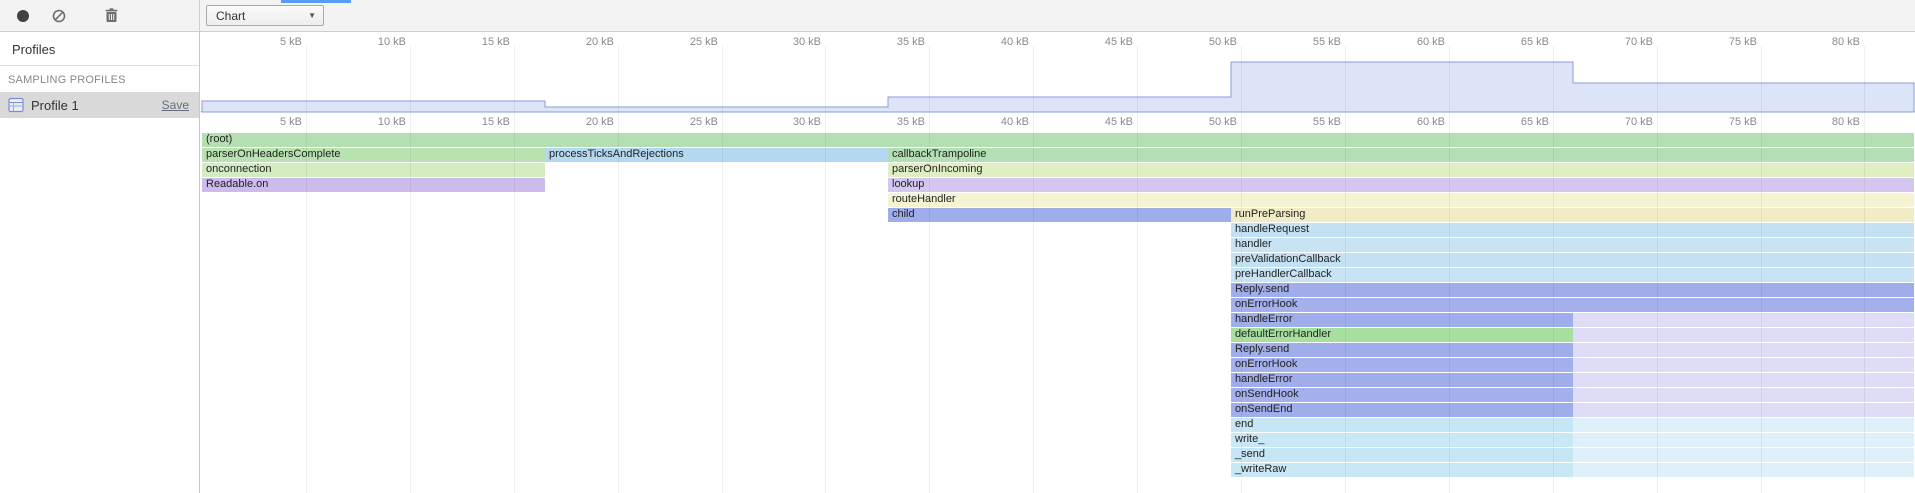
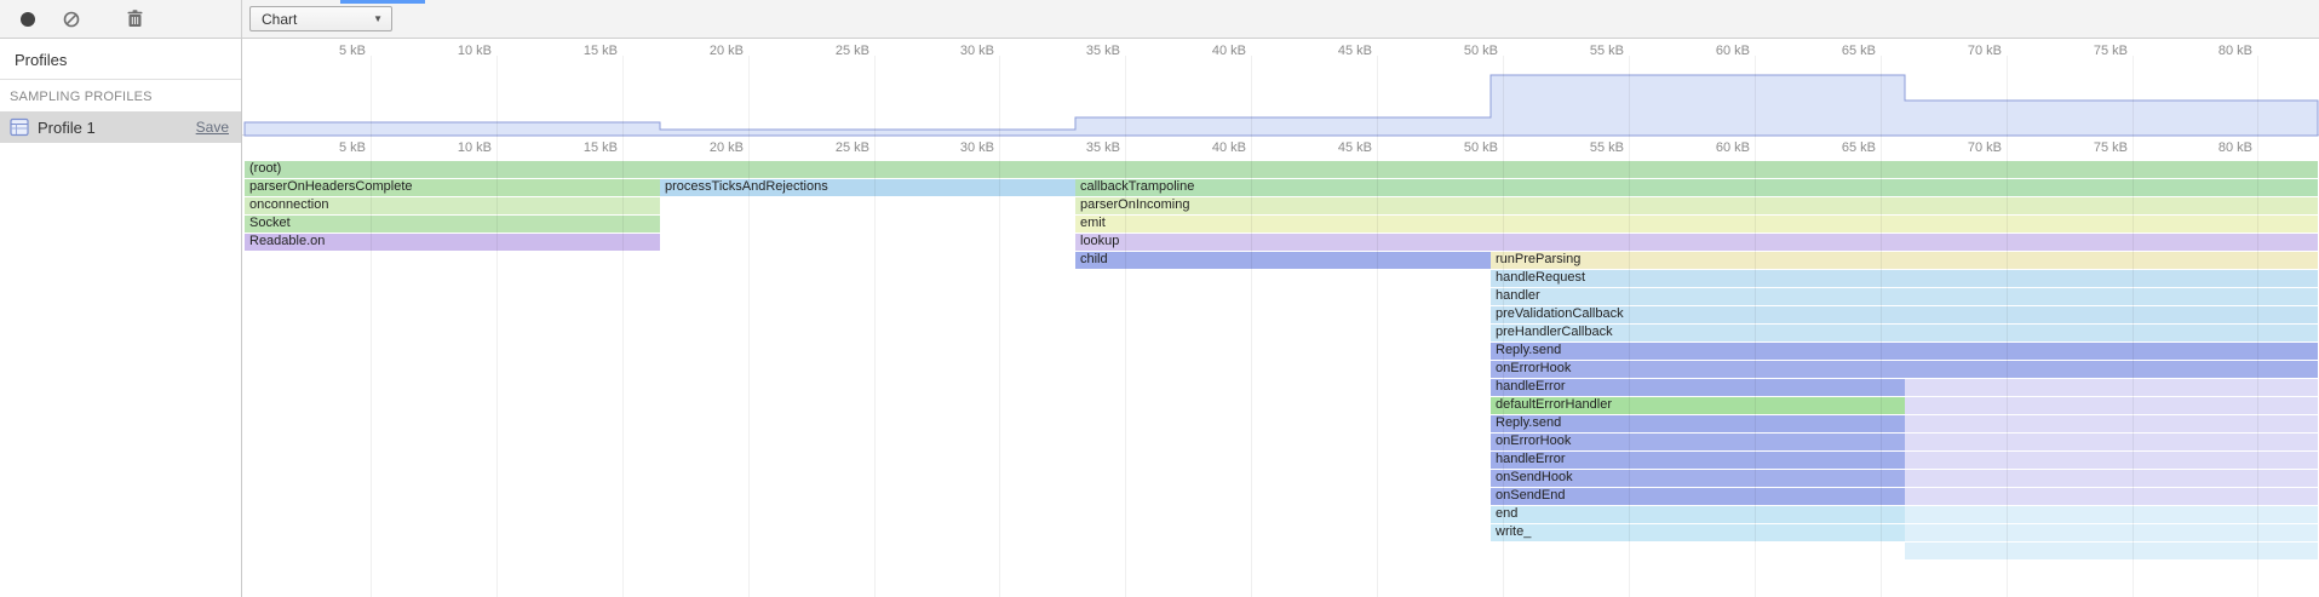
  Chart
  ▼
  Profiles
  SAMPLING PROFILES
  Profile 1
  Save
  5 kB
  10 kB
  15 kB
  20 kB
  25 kB
  30 kB
  35 kB
  40 kB
  45 kB
  50 kB
  55 kB
  60 kB
  65 kB
  70 kB
  75 kB
  80 kB
  5 kB
  10 kB
  15 kB
  20 kB
  25 kB
  30 kB
  35 kB
  40 kB
  45 kB
  50 kB
  55 kB
  60 kB
  65 kB
  70 kB
  75 kB
  80 kB
  (root)
  parserOnHeadersComplete
  processTicksAndRejections
  callbackTrampoline
  onconnection
  parserOnIncoming
+ Socket
+ emit
  Readable.on
  lookup
- routeHandler
  child
  runPreParsing
  handleRequest
  handler
  preValidationCallback
  preHandlerCallback
  Reply.send
  onErrorHook
  handleError
  defaultErrorHandler
  Reply.send
  onErrorHook
  handleError
  onSendHook
  onSendEnd
  end
  write_
- _send
- _writeRaw
